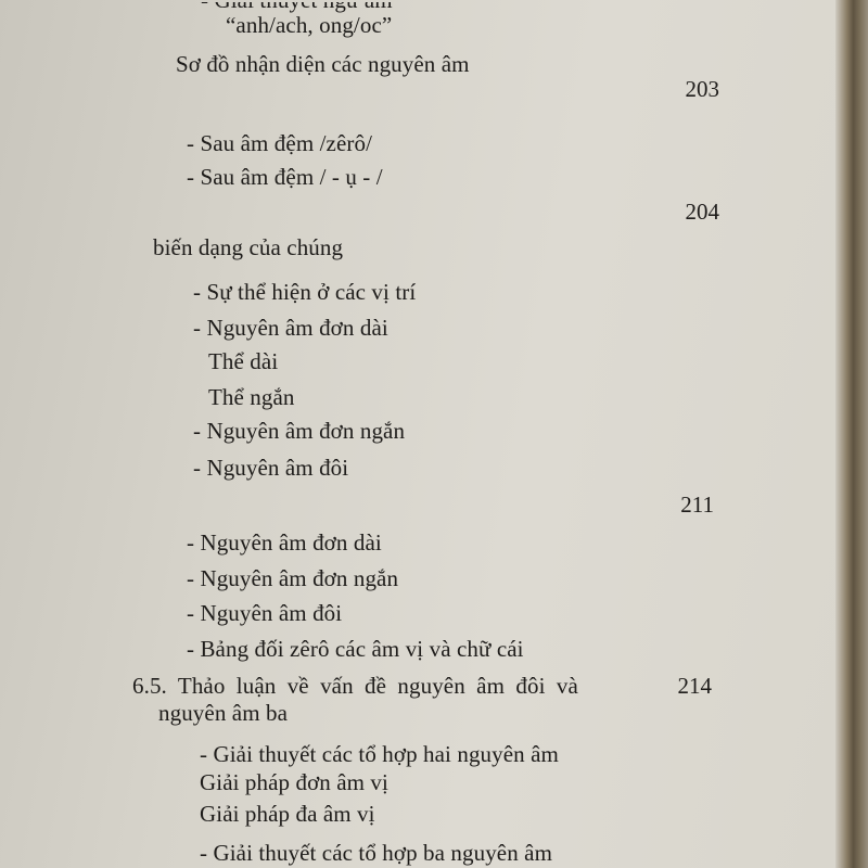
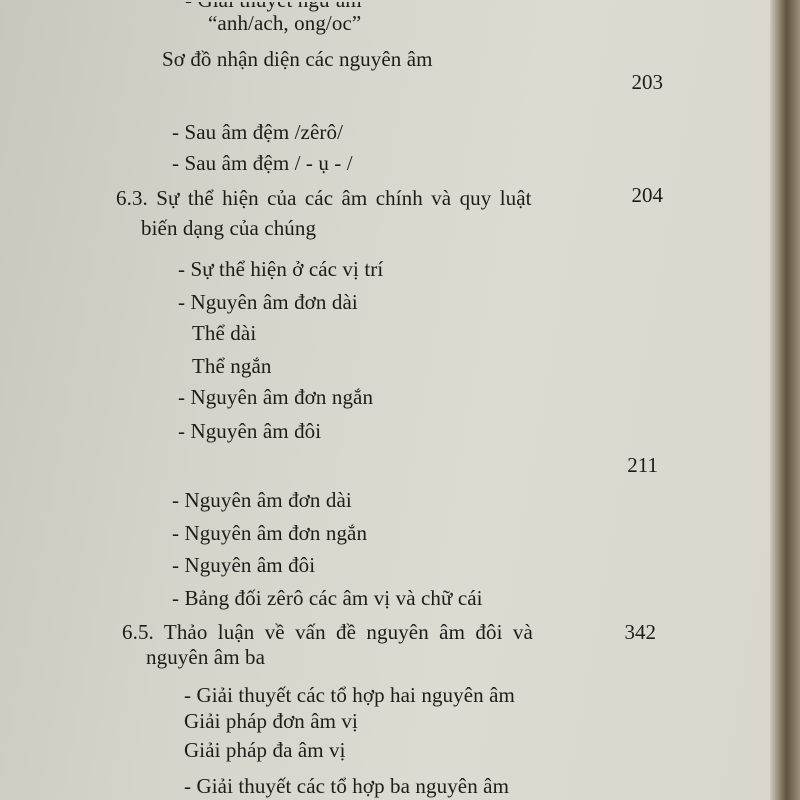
  “anh/ach, ong/oc”
  Sơ đồ nhận diện các nguyên âm
  203
  - Sau âm đệm /zêrô/
  - Sau âm đệm / - ụ - /
+ 6.3. Sự thể hiện của các âm chính và quy luật
  204
  biến dạng của chúng
  - Sự thể hiện ở các vị trí
  - Nguyên âm đơn dài
  Thể dài
  Thể ngắn
  - Nguyên âm đơn ngắn
  - Nguyên âm đôi
  211
  - Nguyên âm đơn dài
  - Nguyên âm đơn ngắn
  - Nguyên âm đôi
  - Bảng đối zêrô các âm vị và chữ cái
  6.5. Thảo luận về vấn đề nguyên âm đôi và
- 214
+ 342
  nguyên âm ba
  - Giải thuyết các tổ hợp hai nguyên âm
  Giải pháp đơn âm vị
  Giải pháp đa âm vị
  - Giải thuyết các tổ hợp ba nguyên âm
